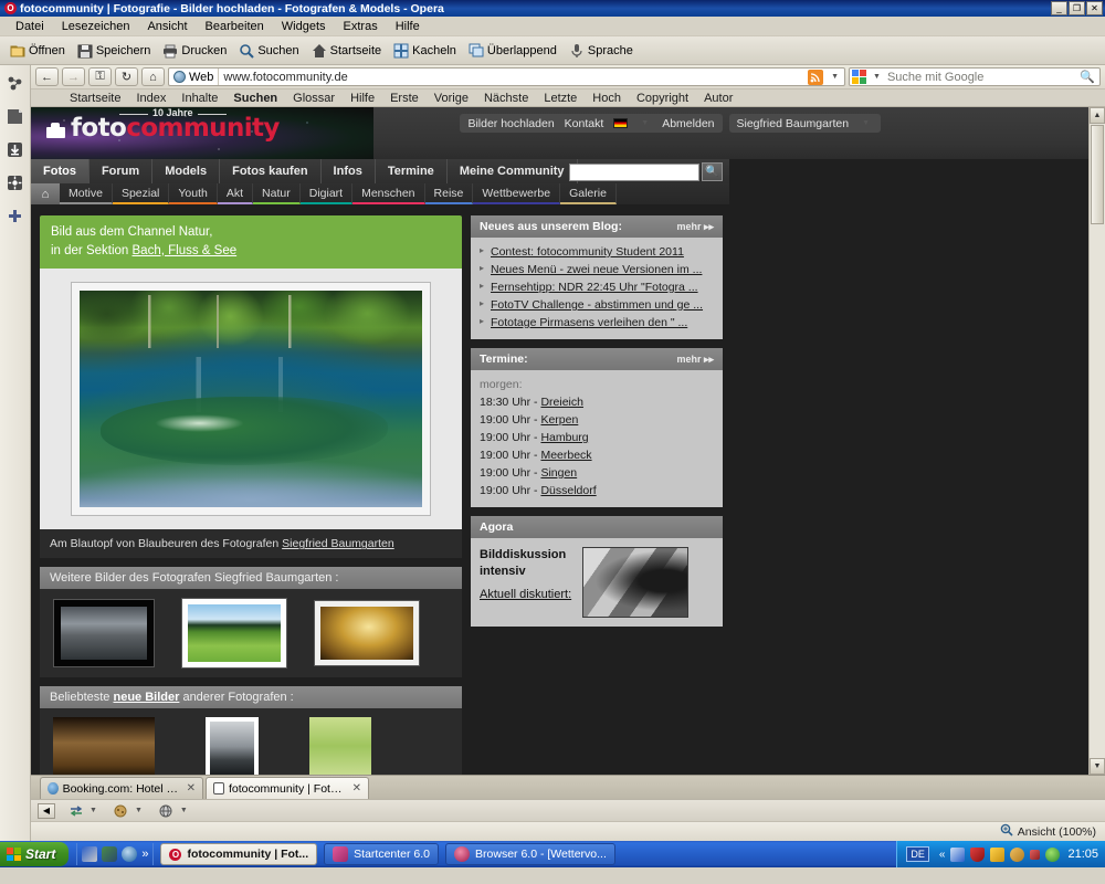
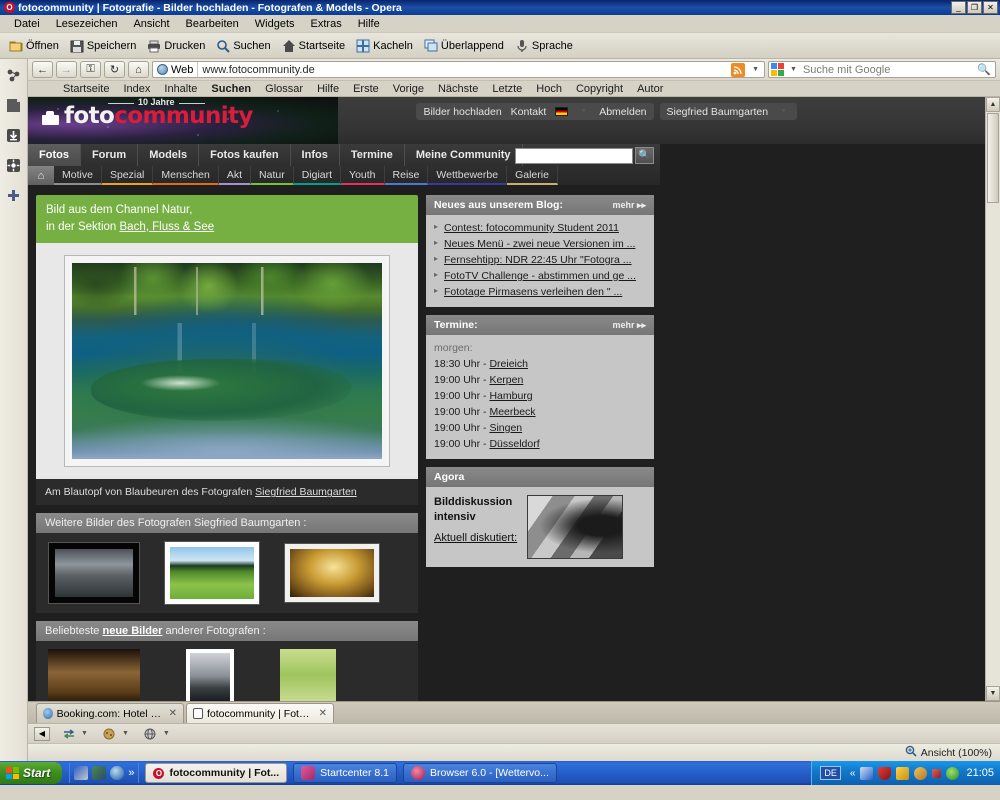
  O
  fotocommunity | Fotografie - Bilder hochladen - Fotografen & Models - Opera
  _
  ❐
  ✕
  Datei
  Lesezeichen
  Ansicht
  Bearbeiten
  Widgets
  Extras
  Hilfe
  Öffnen
  Speichern
  Drucken
  Suchen
  Startseite
  Kacheln
  Überlappend
  Sprache
  ←
  →
  ⚿
  ↻
  ⌂
  Web
  www.fotocommunity.de
  Suche mit Google
  🔍
  Startseite
  Index
  Inhalte
  Suchen
  Glossar
  Hilfe
  Erste
  Vorige
  Nächste
  Letzte
  Hoch
  Copyright
  Autor
  10 Jahre
  fotocommunity
  Bilder hochladen
  Kontakt
  Abmelden
  Siegfried Baumgarten
  Fotos
  Forum
  Models
  Fotos kaufen
  Infos
  Termine
  Meine Community
  🔍
  ⌂
  Motive
  Spezial
- Youth
+ Menschen
  Akt
  Natur
  Digiart
- Menschen
+ Youth
  Reise
  Wettbewerbe
  Galerie
  Bild aus dem Channel Natur,
  in der Sektion Bach, Fluss & See
  Am Blautopf von Blaubeuren des Fotografen Siegfried Baumgarten
  Weitere Bilder des Fotografen Siegfried Baumgarten :
  Beliebteste neue Bilder anderer Fotografen :
  Neues aus unserem Blog:
  mehr ▸▸
  Contest: fotocommunity Student 2011
  Neues Menü - zwei neue Versionen im ...
  Fernsehtipp: NDR 22:45 Uhr "Fotogra ...
  FotoTV Challenge - abstimmen und ge ...
  Fototage Pirmasens verleihen den " ...
  Termine:
  mehr ▸▸
  morgen:
  18:30 Uhr - Dreieich
  19:00 Uhr - Kerpen
  19:00 Uhr - Hamburg
  19:00 Uhr - Meerbeck
  19:00 Uhr - Singen
  19:00 Uhr - Düsseldorf
  Agora
  Bilddiskussion
  intensiv
  Aktuell diskutiert:
  Booking.com: Hotel Rin
  ✕
  fotocommunity | Fotogr
  ✕
  ◀
  Ansicht (100%)
  Start
  »
  O
  fotocommunity | Fot...
- Startcenter 6.0
+ Startcenter 8.1
  Browser 6.0 - [Wettervo...
  DE
  «
  21:05
